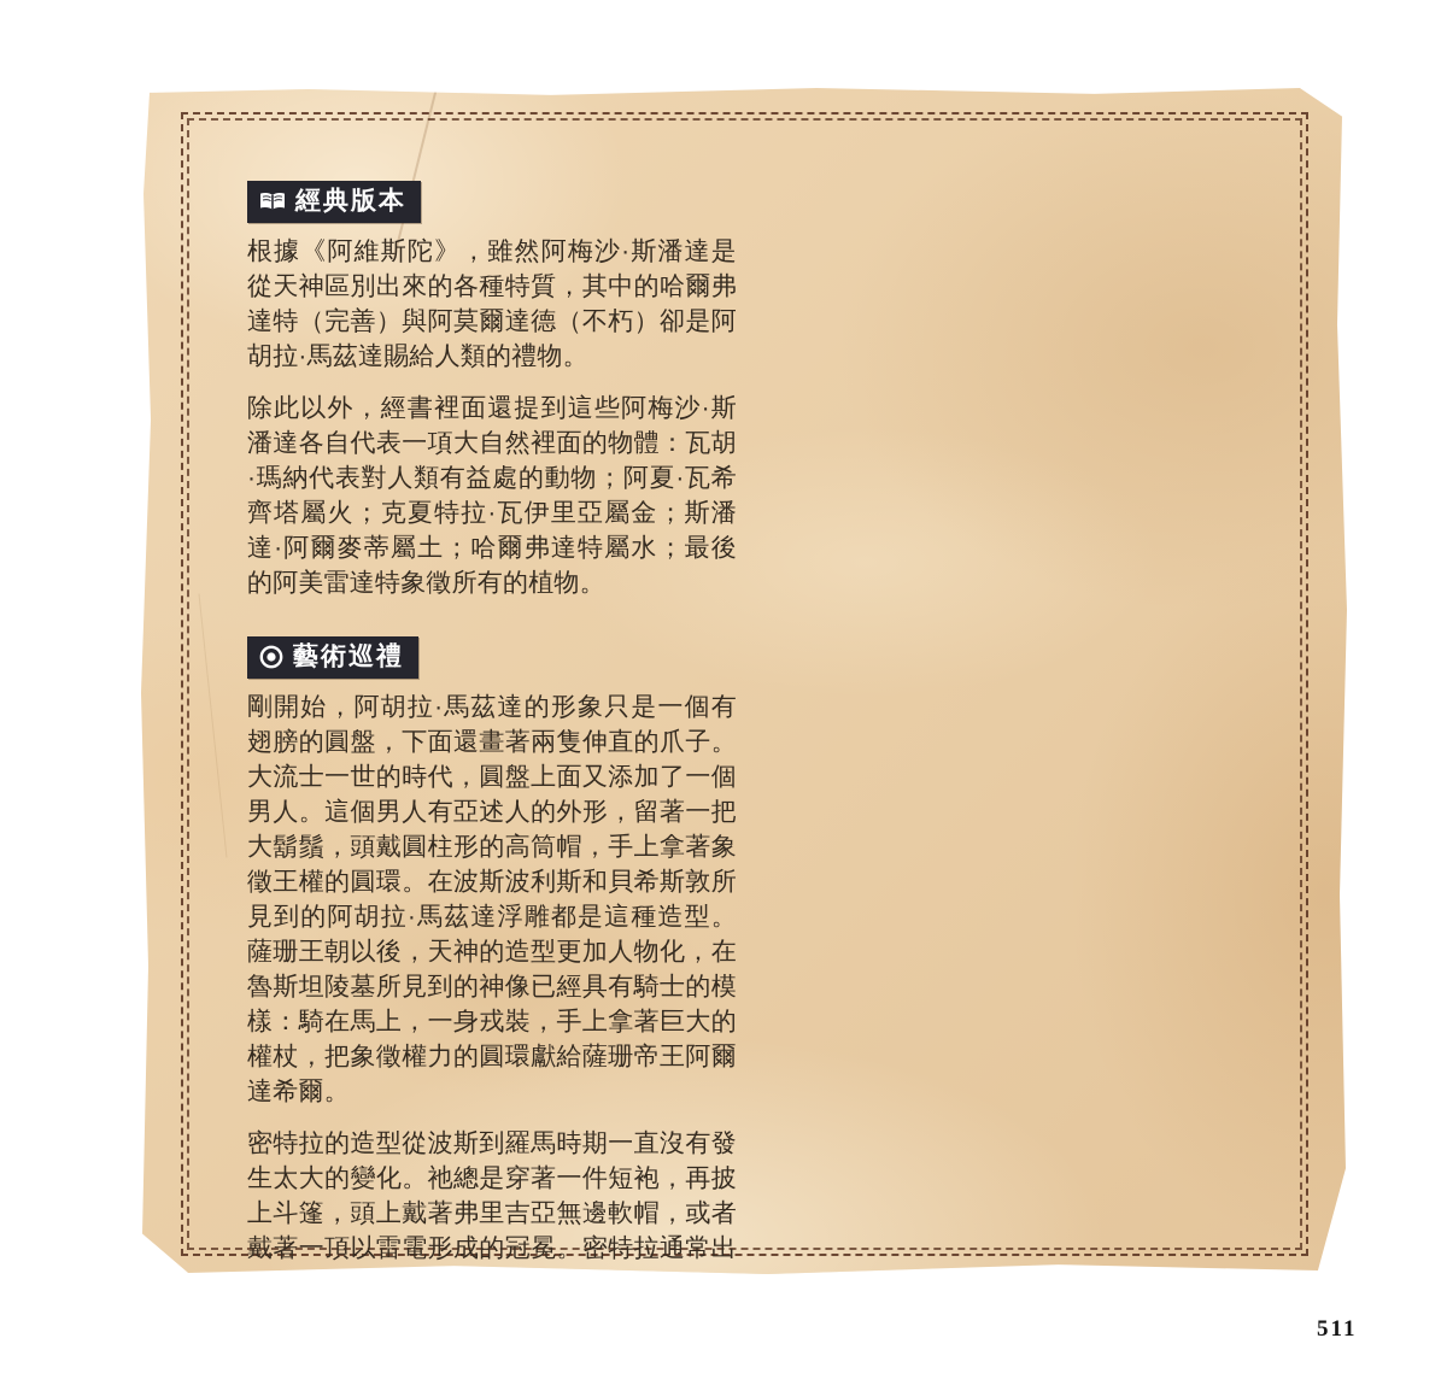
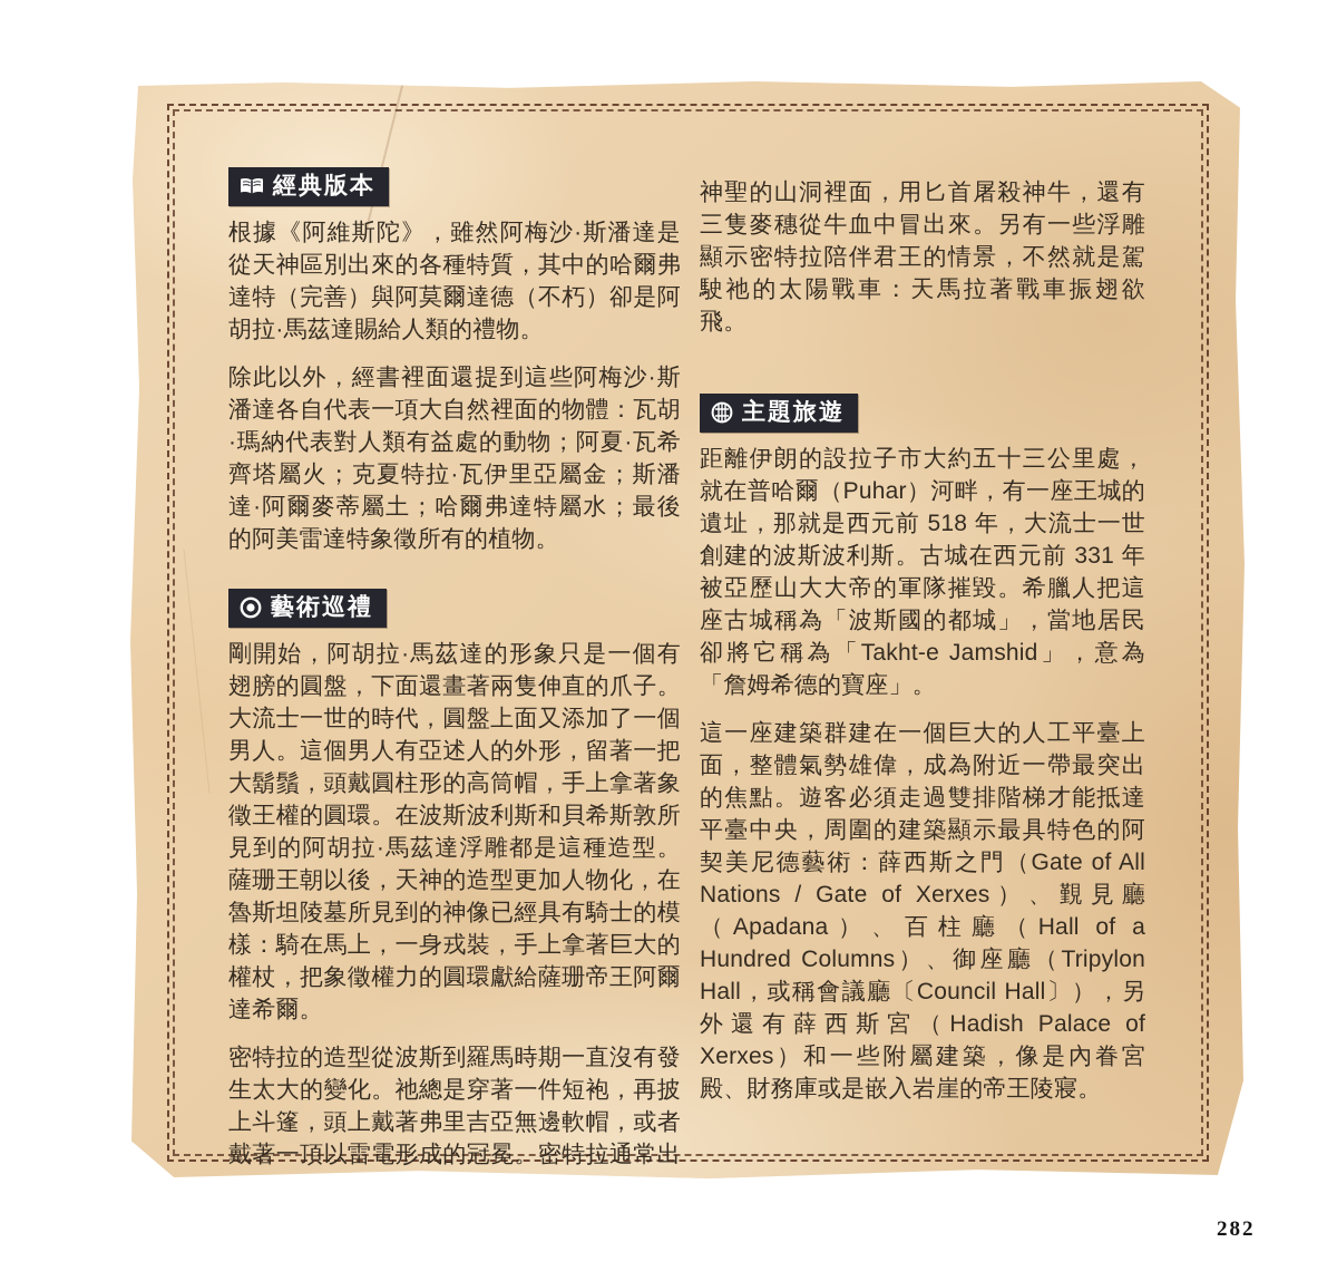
  經典版本
  根據《阿維斯陀》，雖然阿梅沙·斯潘達是從天神區別出來的各種特質，其中的哈爾弗達特（完善）與阿莫爾達德（不朽）卻是阿胡拉·馬茲達賜給人類的禮物。
  除此以外，經書裡面還提到這些阿梅沙·斯潘達各自代表一項大自然裡面的物體：瓦胡·瑪納代表對人類有益處的動物；阿夏·瓦希齊塔屬火；克夏特拉·瓦伊里亞屬金；斯潘達·阿爾麥蒂屬土；哈爾弗達特屬水；最後的阿美雷達特象徵所有的植物。
  藝術巡禮
  剛開始，阿胡拉·馬茲達的形象只是一個有翅膀的圓盤，下面還畫著兩隻伸直的爪子。大流士一世的時代，圓盤上面又添加了一個男人。這個男人有亞述人的外形，留著一把大鬍鬚，頭戴圓柱形的高筒帽，手上拿著象徵王權的圓環。在波斯波利斯和貝希斯敦所見到的阿胡拉·馬茲達浮雕都是這種造型。薩珊王朝以後，天神的造型更加人物化，在魯斯坦陵墓所見到的神像已經具有騎士的模樣：騎在馬上，一身戎裝，手上拿著巨大的權杖，把象徵權力的圓環獻給薩珊帝王阿爾達希爾。
  密特拉的造型從波斯到羅馬時期一直沒有發生太大的變化。祂總是穿著一件短袍，再披上斗篷，頭上戴著弗里吉亞無邊軟帽，或者戴著一頂以雷電形成的冠冕。密特拉通常出
+ 神聖的山洞裡面，用匕首屠殺神牛，還有三隻麥穗從牛血中冒出來。另有一些浮雕顯示密特拉陪伴君王的情景，不然就是駕駛祂的太陽戰車：天馬拉著戰車振翅欲飛。
+ 主題旅遊
+ 距離伊朗的設拉子市大約五十三公里處，就在普哈爾（Puhar）河畔，有一座王城的遺址，那就是西元前 518 年，大流士一世創建的波斯波利斯。古城在西元前 331 年被亞歷山大大帝的軍隊摧毀。希臘人把這座古城稱為「波斯國的都城」，當地居民卻將它稱為「Takht-e Jamshid」，意為「詹姆希德的寶座」。
+ 這一座建築群建在一個巨大的人工平臺上面，整體氣勢雄偉，成為附近一帶最突出的焦點。遊客必須走過雙排階梯才能抵達平臺中央，周圍的建築顯示最具特色的阿契美尼德藝術：薛西斯之門（Gate of All Nations / Gate of Xerxes）、覲見廳（Apadana）、百柱廳（Hall of a Hundred Columns）、御座廳（Tripylon Hall，或稱會議廳〔Council Hall〕），另外還有薛西斯宮（Hadish Palace of Xerxes）和一些附屬建築，像是內眷宮殿、財務庫或是嵌入岩崖的帝王陵寢。
- 511
+ 282
